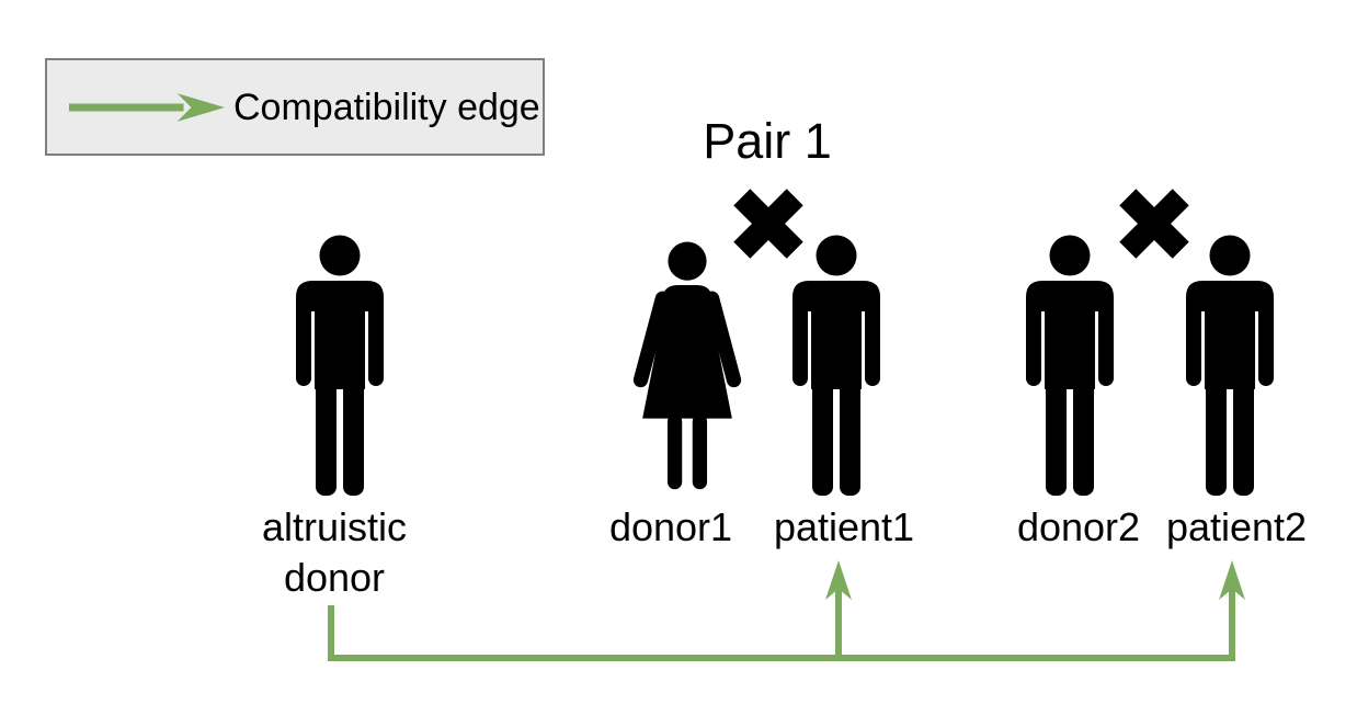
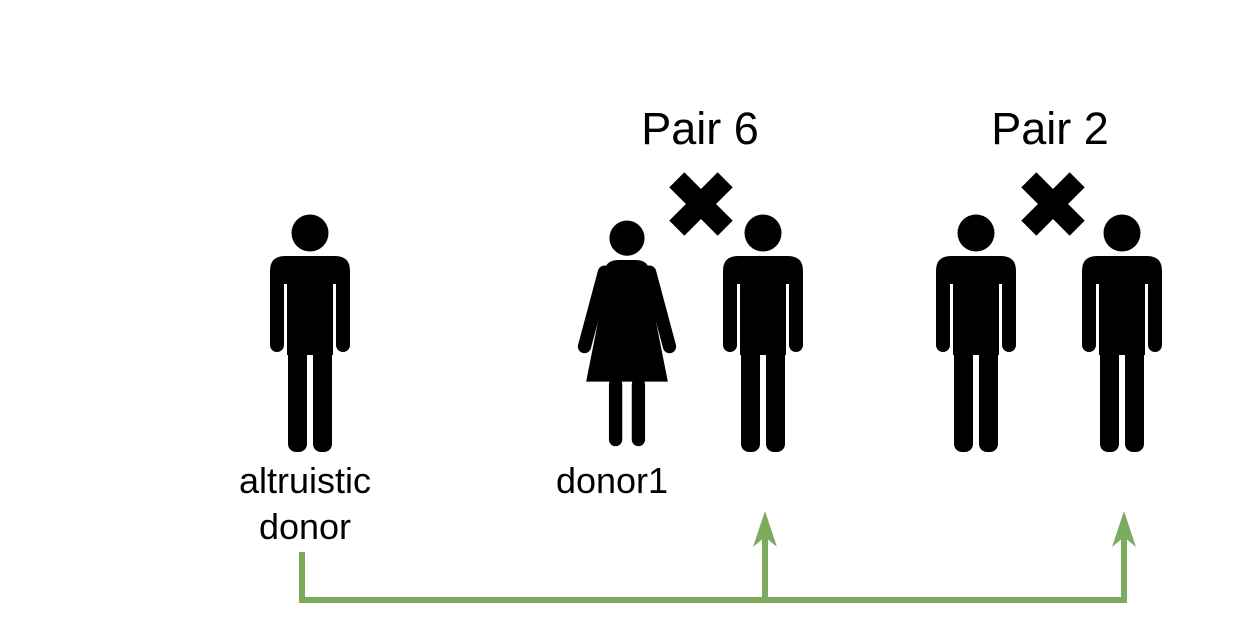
- Compatibility edge
- Pair 1
+ Pair 6
+ Pair 2
  altruistic
  donor
  donor1
- patient1
- donor2
- patient2
